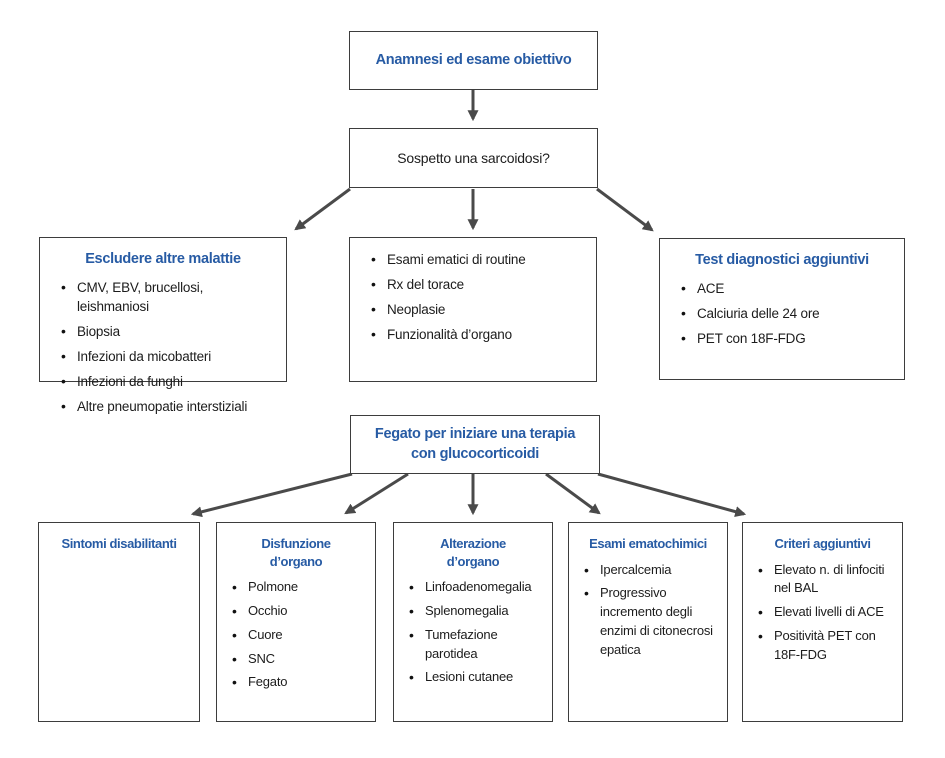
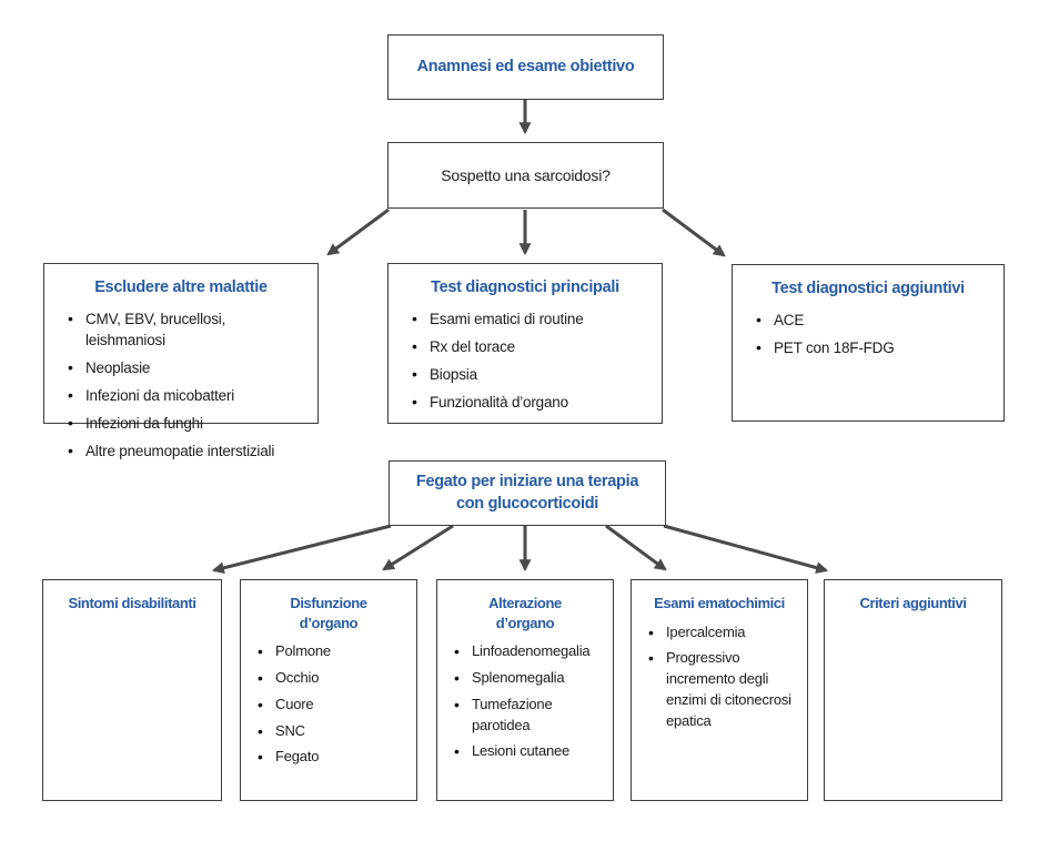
  Anamnesi ed esame obiettivo
  Sospetto una sarcoidosi?
  Escludere altre malattie
  CMV, EBV, brucellosi, leishmaniosi
- Biopsia
+ Neoplasie
  Infezioni da micobatteri
  Infezioni da funghi
  Altre pneumopatie interstiziali
+ Test diagnostici principali
  Esami ematici di routine
  Rx del torace
- Neoplasie
+ Biopsia
  Funzionalità d’organo
  Test diagnostici aggiuntivi
  ACE
- Calciuria delle 24 ore
  PET con 18F-FDG
  Fegato per iniziare una terapia
  con glucocorticoidi
  Sintomi disabilitanti
  Disfunzione
  d’organo
  Polmone
  Occhio
  Cuore
  SNC
  Fegato
  Alterazione
  d’organo
  Linfoadenomegalia
  Splenomegalia
  Tumefazione parotidea
  Lesioni cutanee
  Esami ematochimici
  Ipercalcemia
  Progressivo incremento degli enzimi di citonecrosi epatica
  Criteri aggiuntivi
- Elevato n. di linfociti nel BAL
- Elevati livelli di ACE
- Positività PET con 18F-FDG
